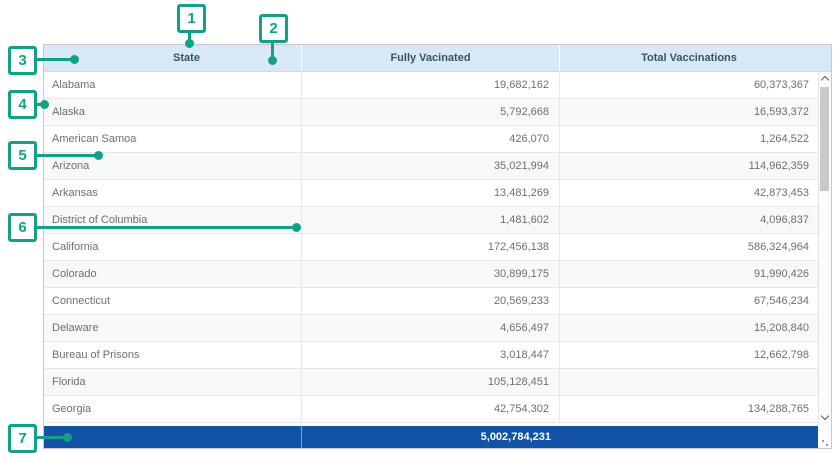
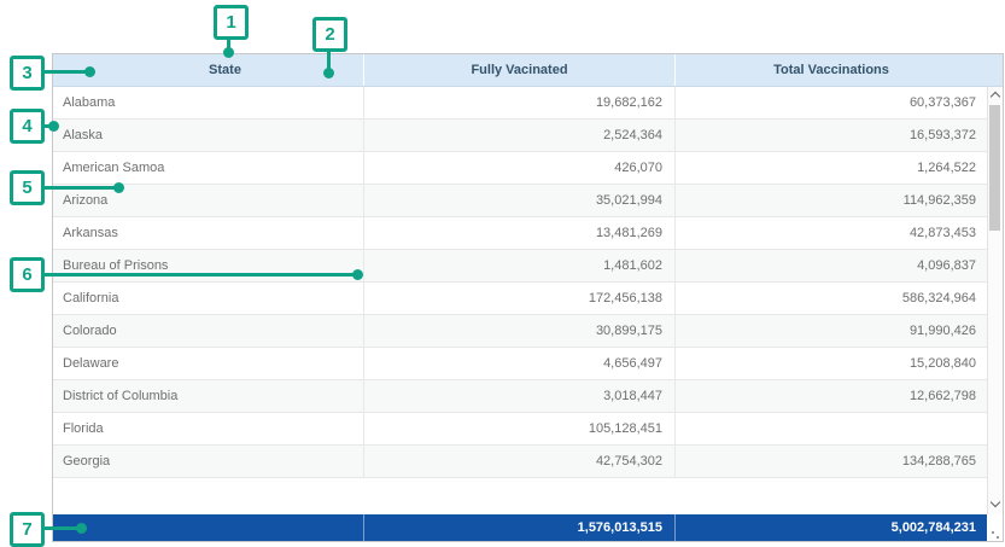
  State
  Fully Vacinated
  Total Vaccinations
  Alabama
  19,682,162
  60,373,367
  Alaska
- 5,792,668
+ 2,524,364
  16,593,372
  American Samoa
  426,070
  1,264,522
  Arizona
  35,021,994
  114,962,359
  Arkansas
  13,481,269
  42,873,453
- District of Columbia
+ Bureau of Prisons
  1,481,602
  4,096,837
  California
  172,456,138
  586,324,964
  Colorado
  30,899,175
  91,990,426
- Connecticut
- 20,569,233
- 67,546,234
  Delaware
  4,656,497
  15,208,840
- Bureau of Prisons
+ District of Columbia
  3,018,447
  12,662,798
  Florida
  105,128,451
  Georgia
  42,754,302
  134,288,765
+ 1,576,013,515
  5,002,784,231
  1
  2
  3
  4
  5
  6
  7
